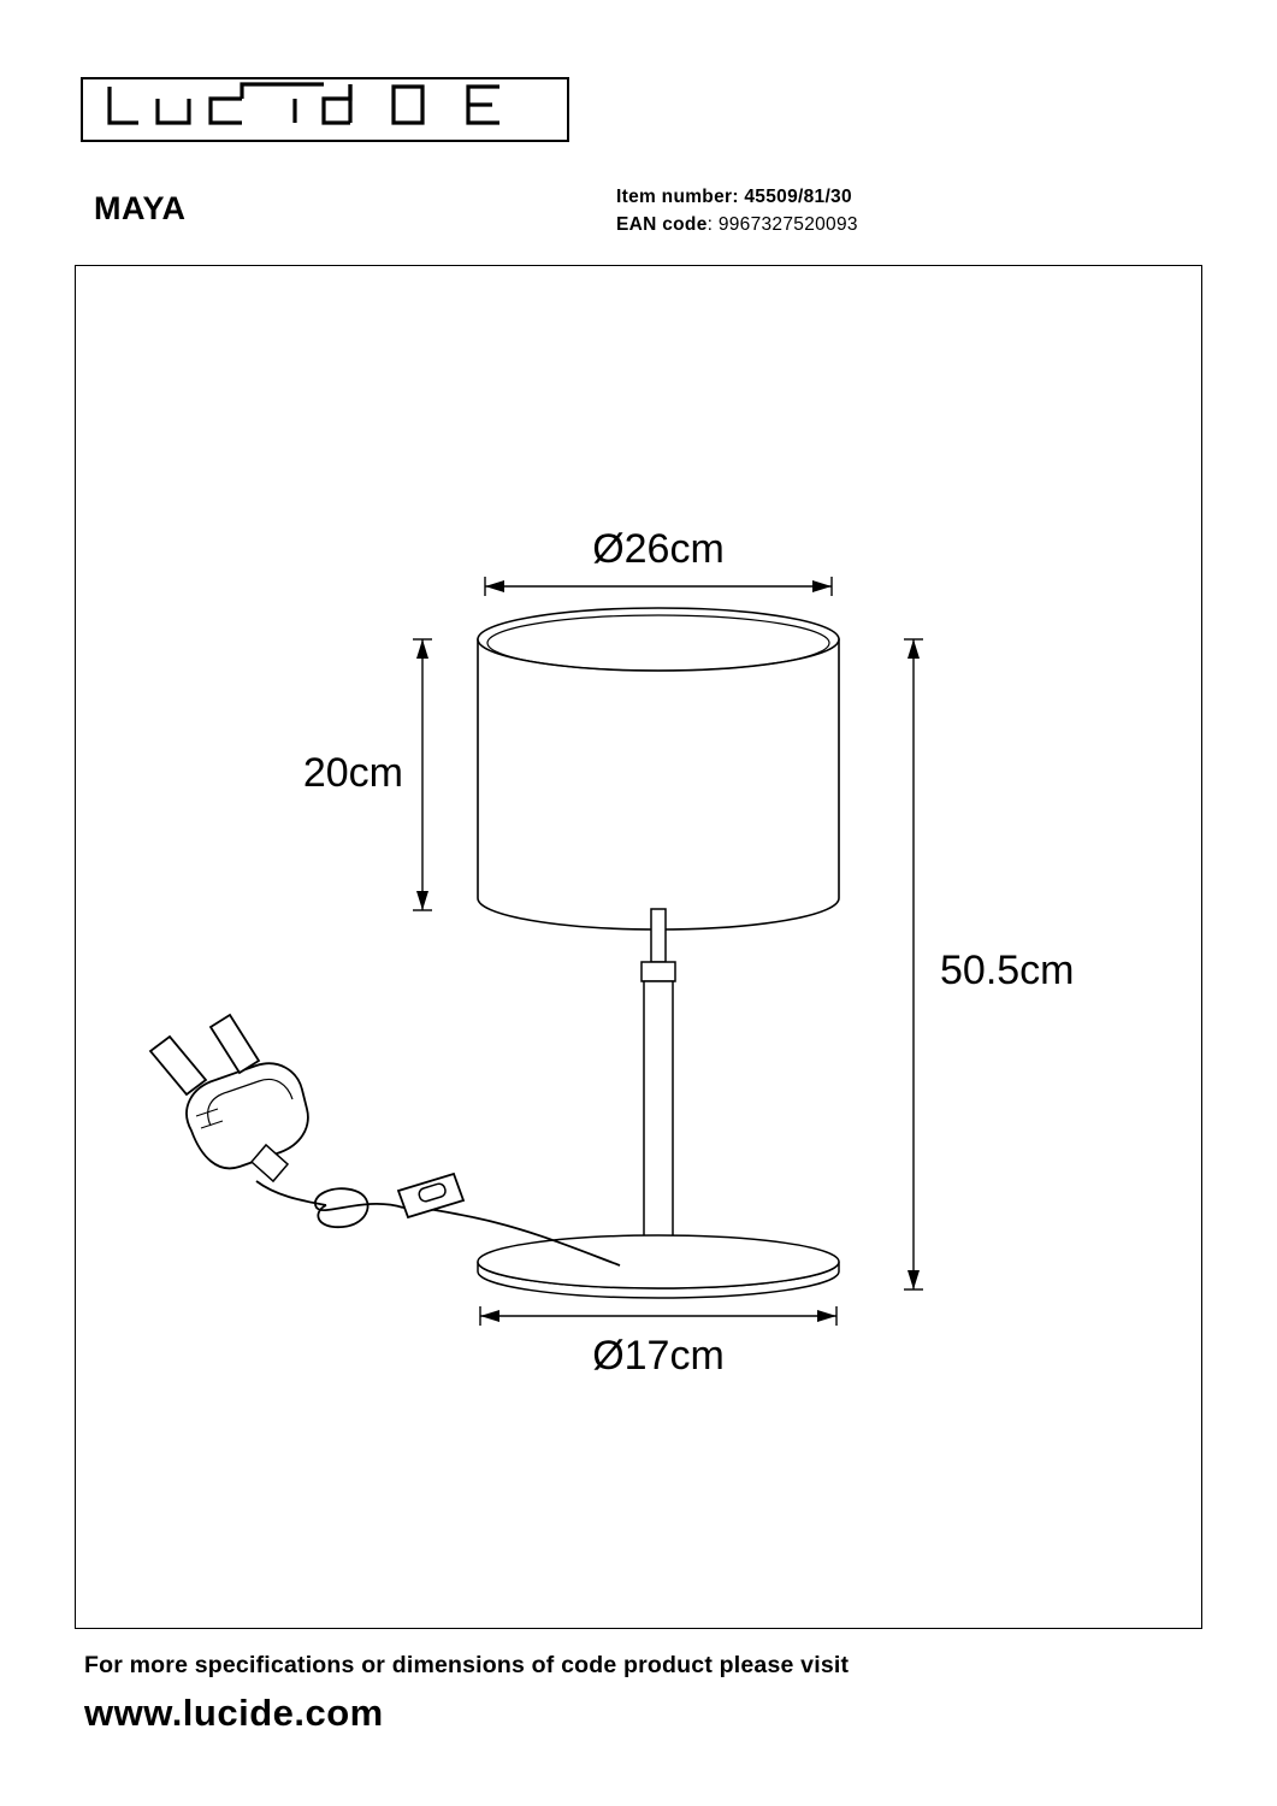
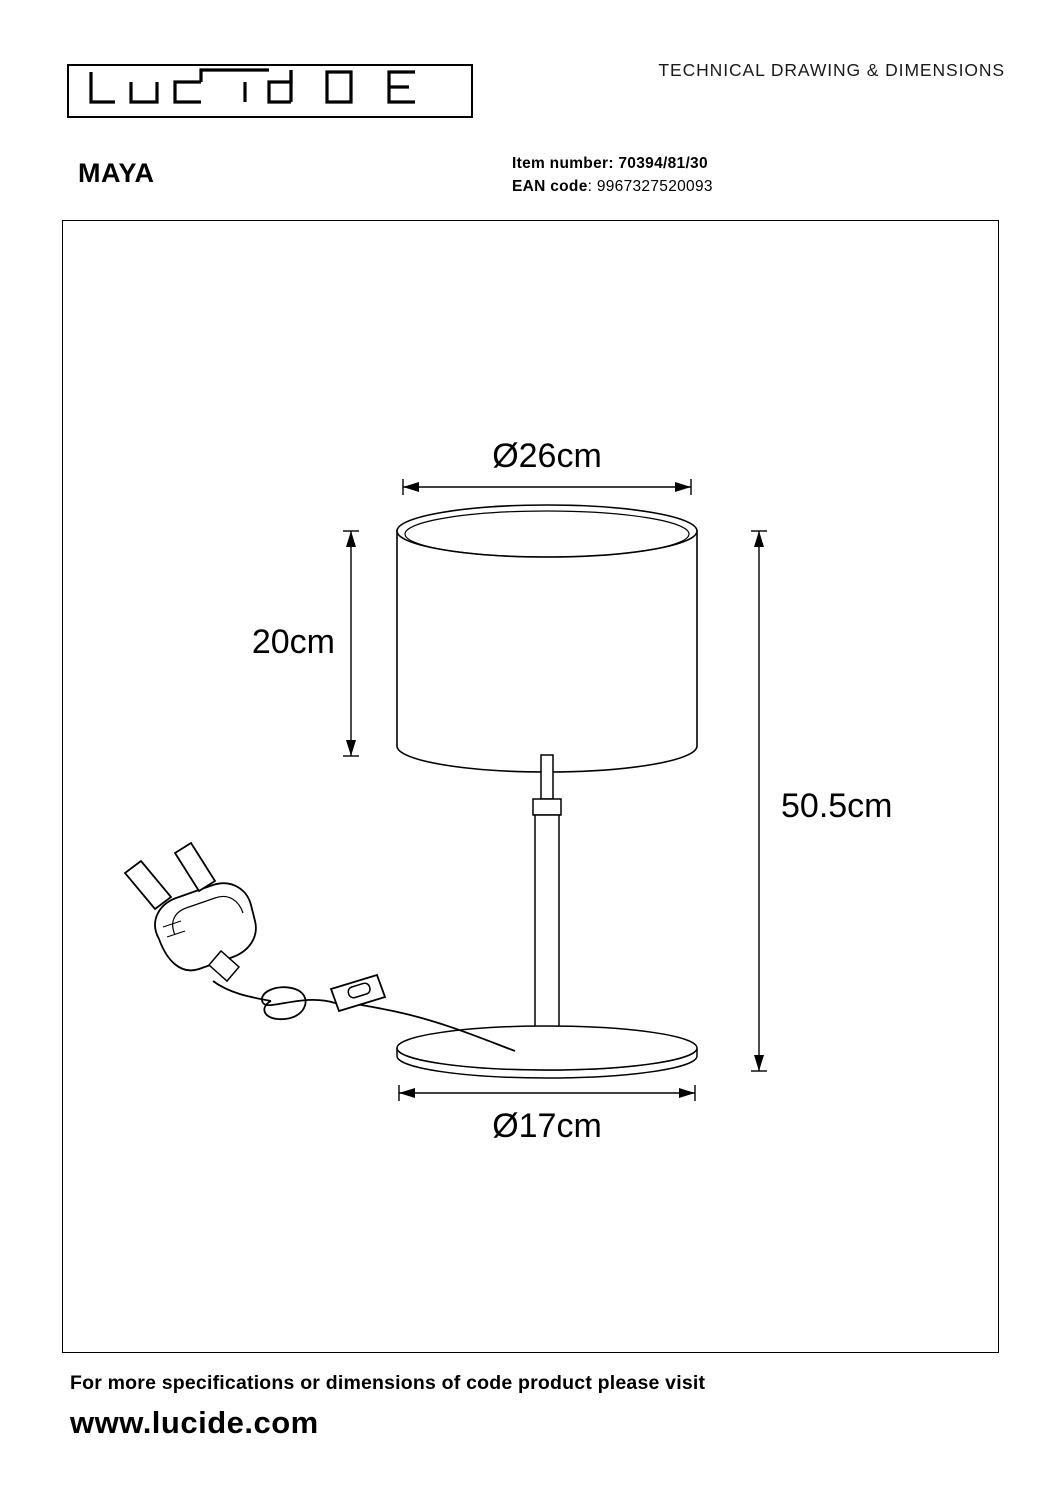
+ TECHNICAL DRAWING & DIMENSIONS
  MAYA
- Item number: 45509/81/30
+ Item number: 70394/81/30
  EAN code: 9967327520093
  Ø26cm
  20cm
  50.5cm
  Ø17cm
  For more specifications or dimensions of code product please visit
  www.lucide.com
